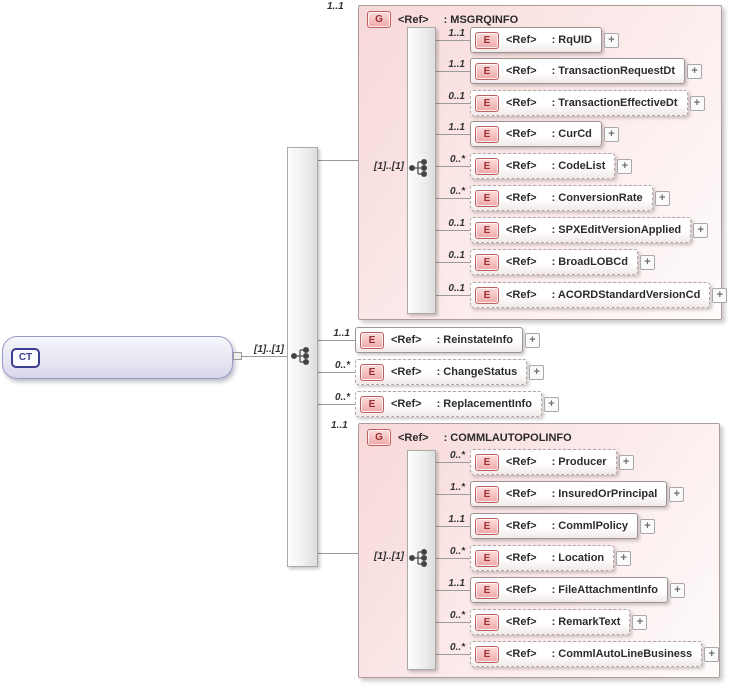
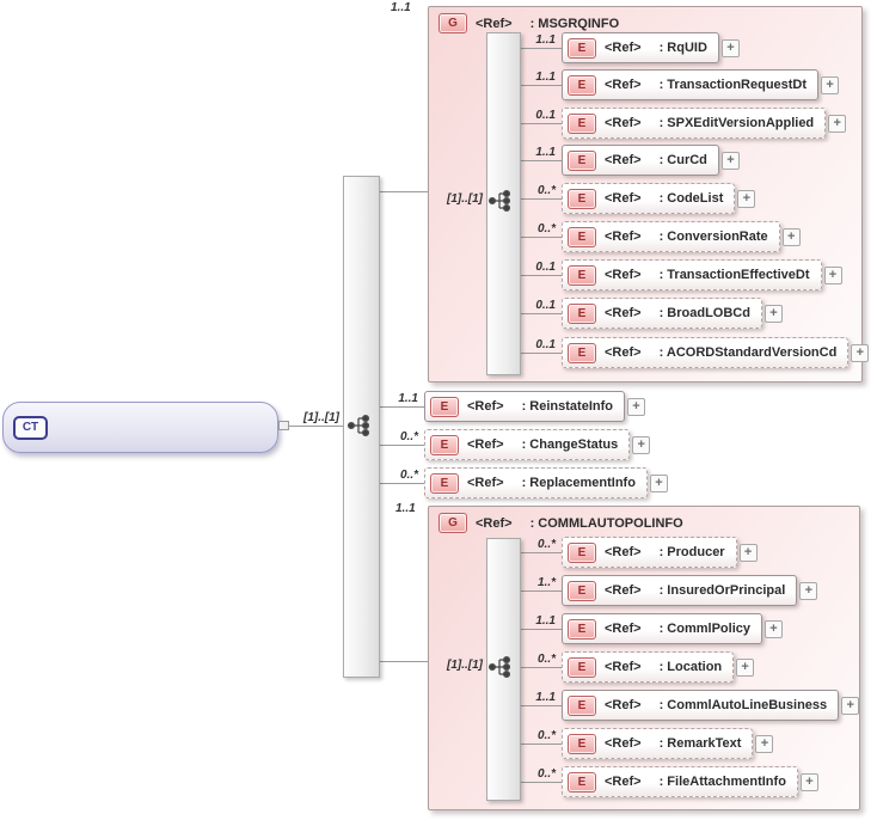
  G
  <Ref>
  : MSGRQINFO
  G
  <Ref>
  : COMMLAUTOPOLINFO
  1..1
  1..1
  [1]..[1]
  [1]..[1]
  [1]..[1]
  CT
  1..1
  E
  <Ref>
  : RqUID
  +
  1..1
  E
  <Ref>
  : TransactionRequestDt
  +
  0..1
  E
  <Ref>
- : TransactionEffectiveDt
+ : SPXEditVersionApplied
  +
  1..1
  E
  <Ref>
  : CurCd
  +
  0..*
  E
  <Ref>
  : CodeList
  +
  0..*
  E
  <Ref>
  : ConversionRate
  +
  0..1
  E
  <Ref>
- : SPXEditVersionApplied
+ : TransactionEffectiveDt
  +
  0..1
  E
  <Ref>
  : BroadLOBCd
  +
  0..1
  E
  <Ref>
  : ACORDStandardVersionCd
  +
  1..1
  E
  <Ref>
  : ReinstateInfo
  +
  0..*
  E
  <Ref>
  : ChangeStatus
  +
  0..*
  E
  <Ref>
  : ReplacementInfo
  +
  0..*
  E
  <Ref>
  : Producer
  +
  1..*
  E
  <Ref>
  : InsuredOrPrincipal
  +
  1..1
  E
  <Ref>
  : CommlPolicy
  +
  0..*
  E
  <Ref>
  : Location
  +
  1..1
  E
  <Ref>
- : FileAttachmentInfo
+ : CommlAutoLineBusiness
  +
  0..*
  E
  <Ref>
  : RemarkText
  +
  0..*
  E
  <Ref>
- : CommlAutoLineBusiness
+ : FileAttachmentInfo
  +
